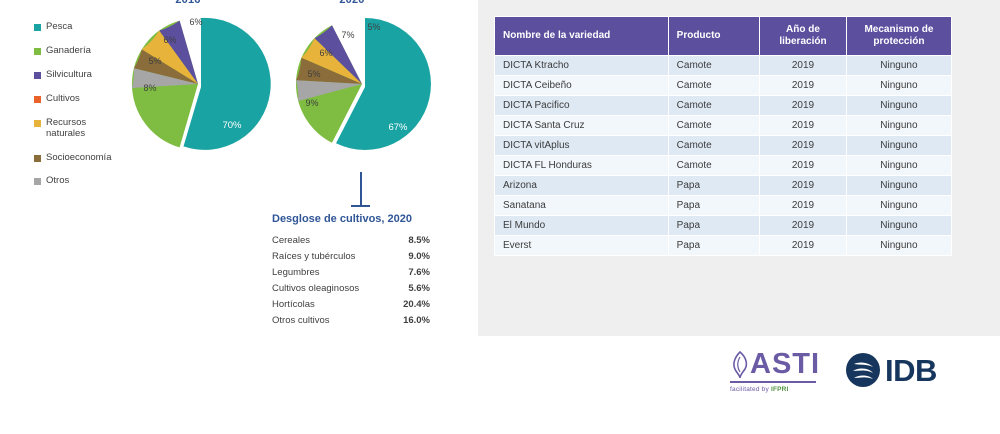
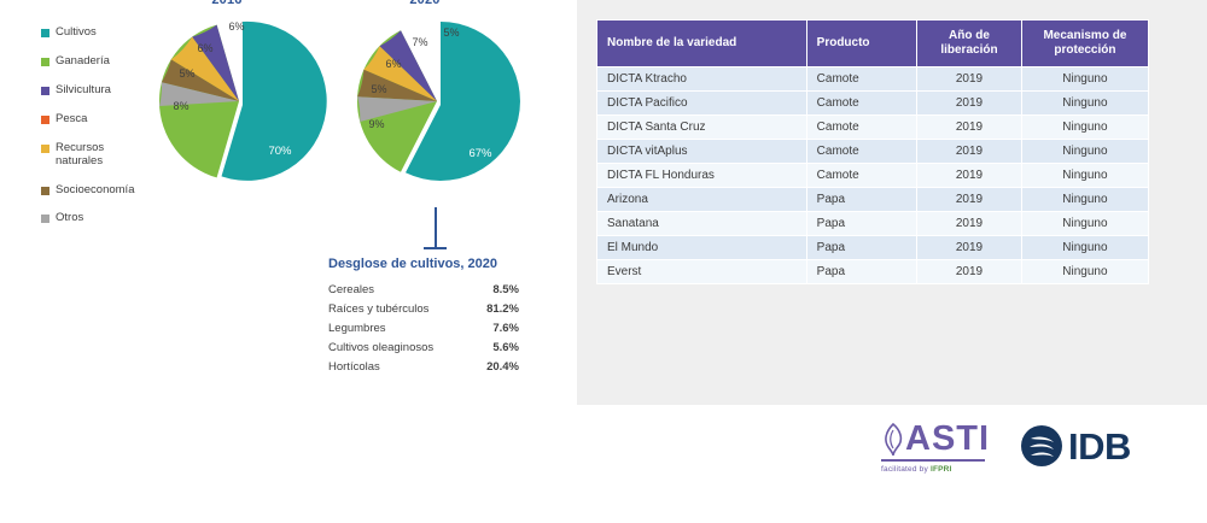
- Pesca
+ Cultivos
  Ganadería
  Silvicultura
- Cultivos
+ Pesca
  Recursos
  naturales
  Socioeconomía
  Otros
  2016
  70%
  8%
  5%
  6%
  6%
  2020
  67%
  9%
  5%
  6%
  7%
  5%
  Desglose de cultivos, 2020
  Cereales
  8.5%
  Raíces y tubérculos
- 9.0%
+ 81.2%
  Legumbres
  7.6%
  Cultivos oleaginosos
  5.6%
  Hortícolas
  20.4%
- Otros cultivos
- 16.0%
  Nombre de la variedad	Producto	Año de liberación	Mecanismo de protección
  DICTA Ktracho	Camote	2019	Ninguno
- DICTA Ceibeño	Camote	2019	Ninguno
  DICTA Pacifico	Camote	2019	Ninguno
  DICTA Santa Cruz	Camote	2019	Ninguno
  DICTA vitAplus	Camote	2019	Ninguno
  DICTA FL Honduras	Camote	2019	Ninguno
  Arizona	Papa	2019	Ninguno
  Sanatana	Papa	2019	Ninguno
  El Mundo	Papa	2019	Ninguno
  Everst	Papa	2019	Ninguno
  ASTI
  IDB
